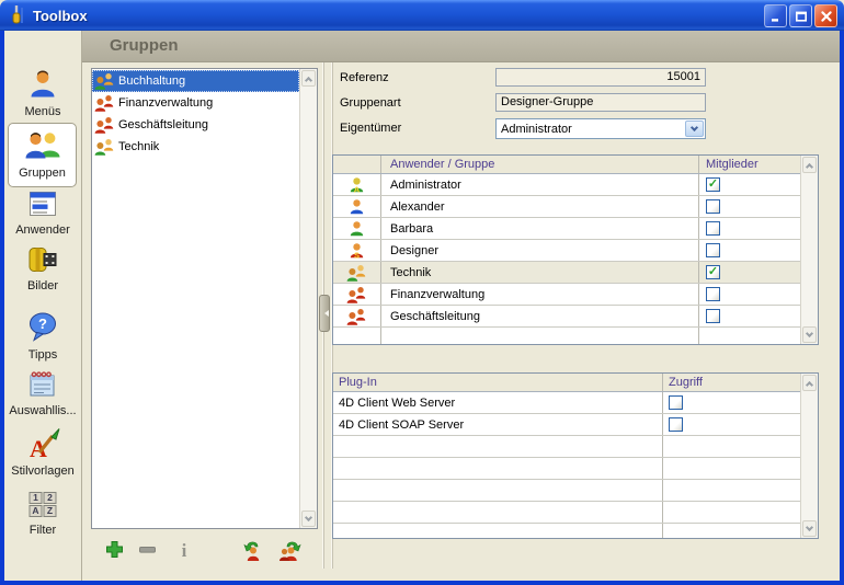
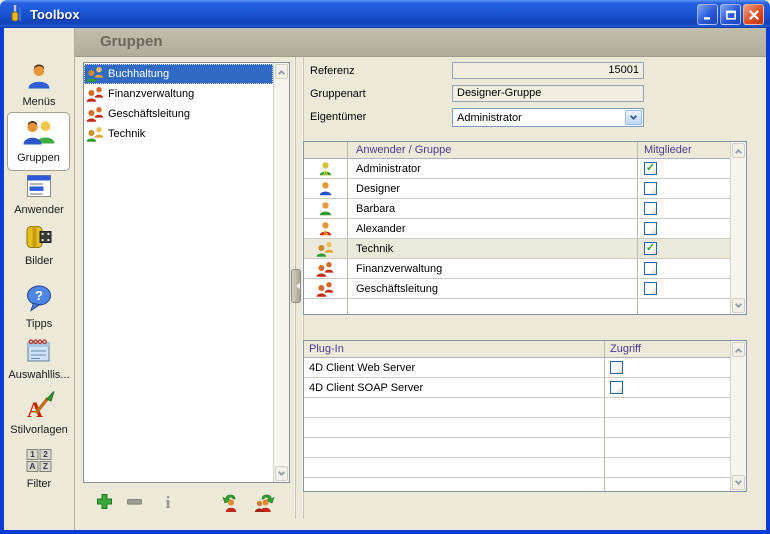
  Toolbox
  Menüs
  Gruppen
  Anwender
  Bilder
  ?
  Tipps
  Auswahllis...
  A
  Stilvorlagen
  1
  2
  A
  Z
  Filter
  Gruppen
  Buchhaltung
  Finanzverwaltung
  Geschäftsleitung
  Technik
  i
  Referenz
  Gruppenart
  Eigentümer
  15001
  Designer-Gruppe
  Administrator
  Anwender / Gruppe
  Mitglieder
  A
  Administrator
  ✓
- Alexander
+ Designer
  Barbara
  S
- Designer
+ Alexander
  Technik
  ✓
  Finanzverwaltung
  Geschäftsleitung
  Plug-In
  Zugriff
  4D Client Web Server
  4D Client SOAP Server
